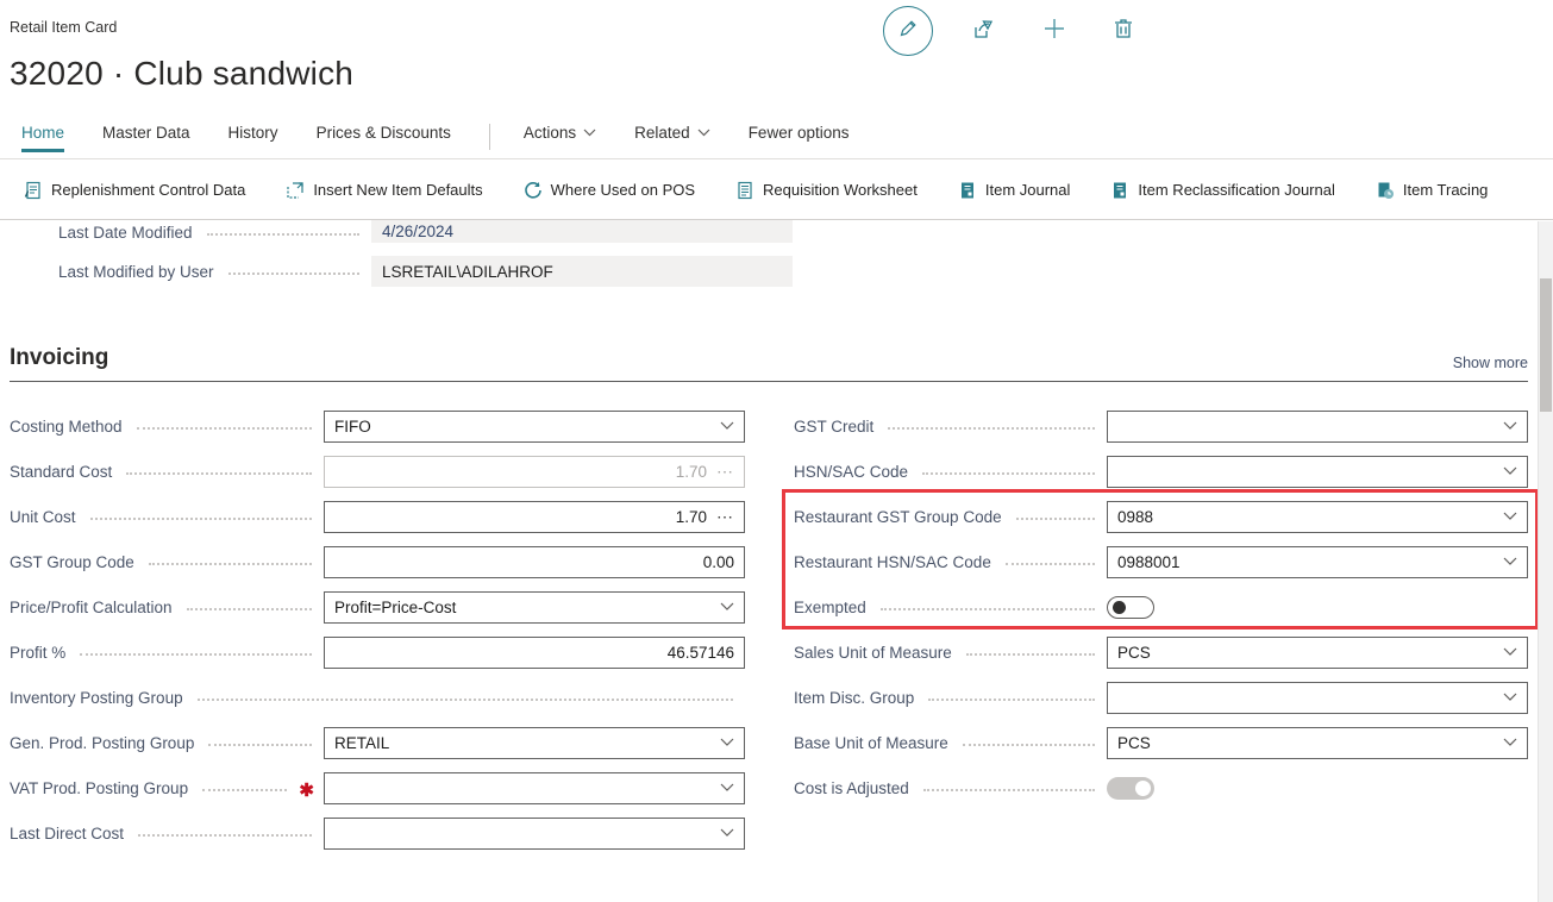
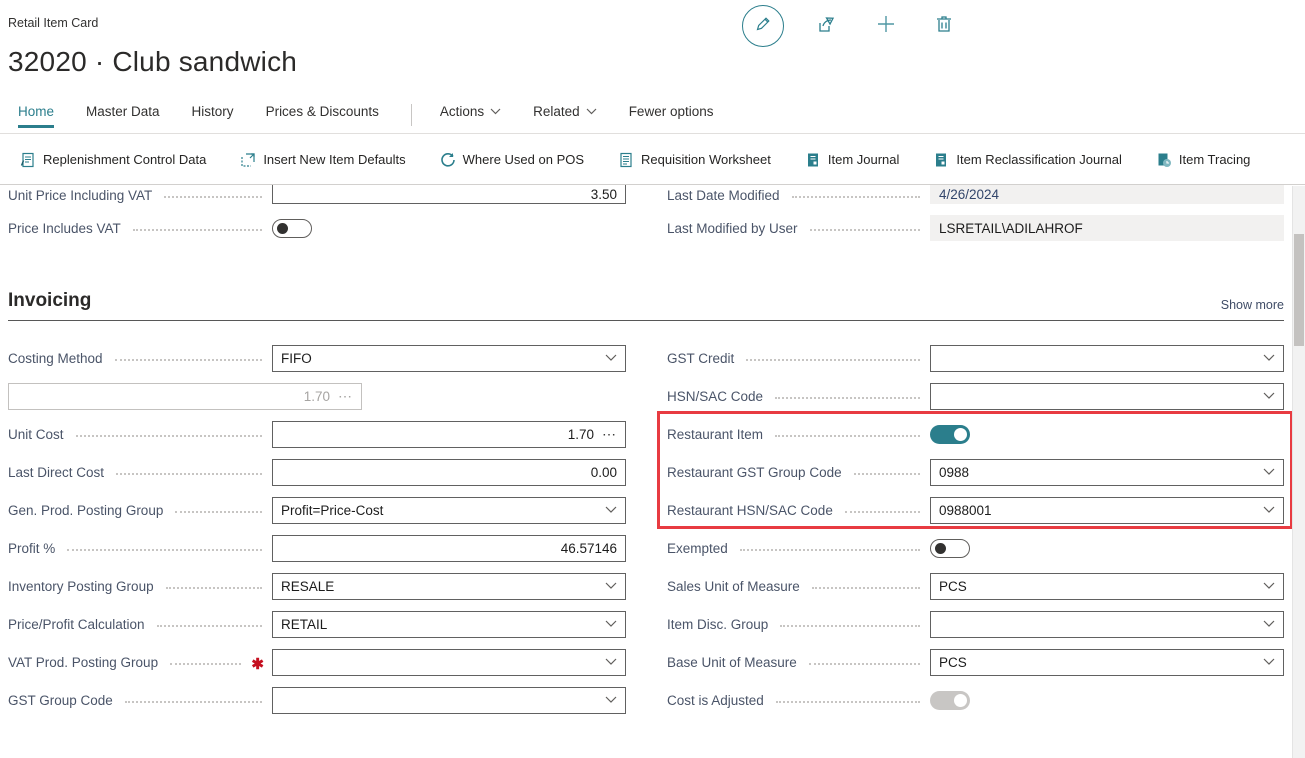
  Retail Item Card
  32020 · Club sandwich
  Home
  Master Data
  History
  Prices & Discounts
  Actions
  Related
  Fewer options
  Replenishment Control Data
  Insert New Item Defaults
  Where Used on POS
  Requisition Worksheet
  Item Journal
  Item Reclassification Journal
  Item Tracing
+ Unit Price Including VAT
+ 3.50
+ Price Includes VAT
  Last Date Modified
  4/26/2024
  Last Modified by User
  LSRETAIL\ADILAHROF
  Invoicing
  Show more
  Costing Method
  FIFO
- Standard Cost
  1.70
  ⋯
  Unit Cost
  1.70
  ⋯
- GST Group Code
+ Last Direct Cost
  0.00
- Price/Profit Calculation
+ Gen. Prod. Posting Group
  Profit=Price-Cost
  Profit %
  46.57146
  Inventory Posting Group
+ RESALE
- Gen. Prod. Posting Group
+ Price/Profit Calculation
  RETAIL
  VAT Prod. Posting Group
  ✱
- Last Direct Cost
+ GST Group Code
  GST Credit
  HSN/SAC Code
+ Restaurant Item
  Restaurant GST Group Code
  0988
  Restaurant HSN/SAC Code
  0988001
  Exempted
  Sales Unit of Measure
  PCS
  Item Disc. Group
  Base Unit of Measure
  PCS
  Cost is Adjusted
